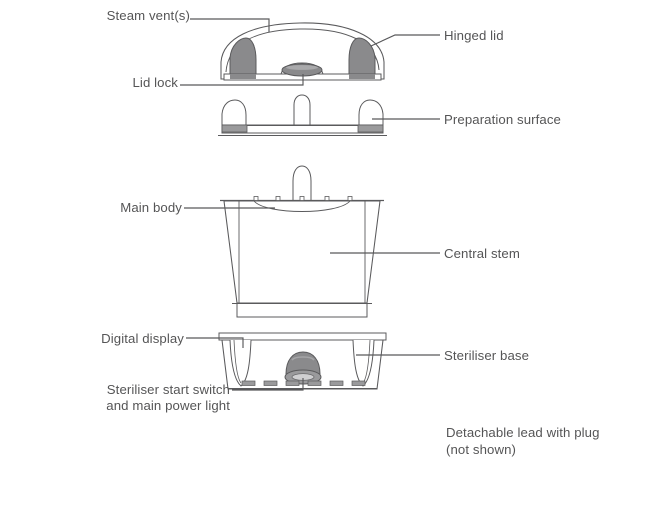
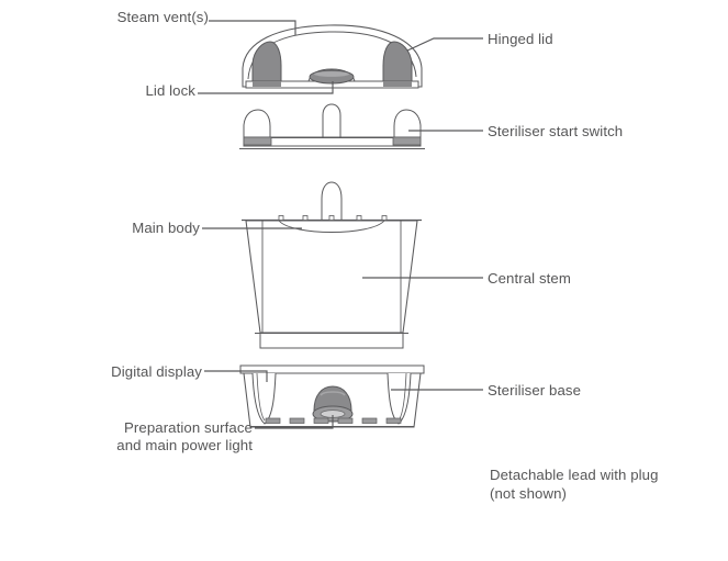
  Steam vent(s)
  Hinged lid
  Lid lock
- Preparation surface
+ Steriliser start switch
  Main body
  Central stem
  Digital display
  Steriliser base
- Steriliser start switch
+ Preparation surface
  and main power light
  Detachable lead with plug
  (not shown)
